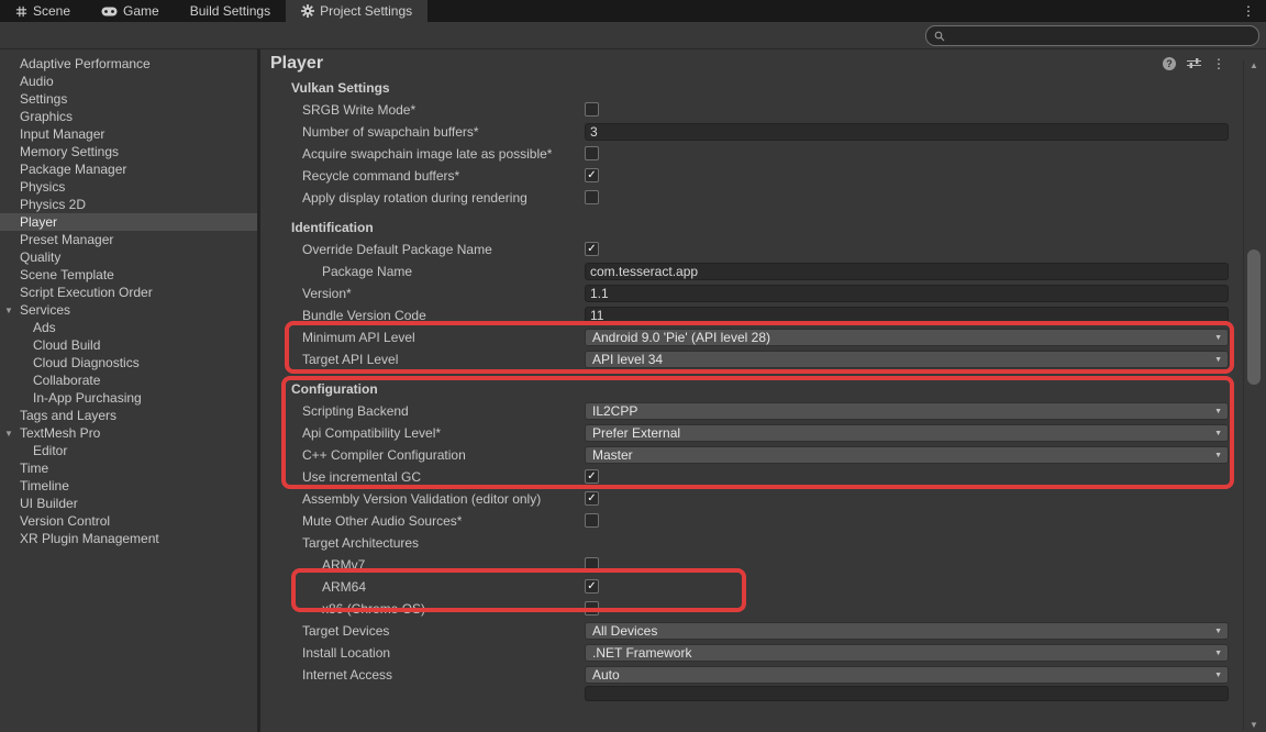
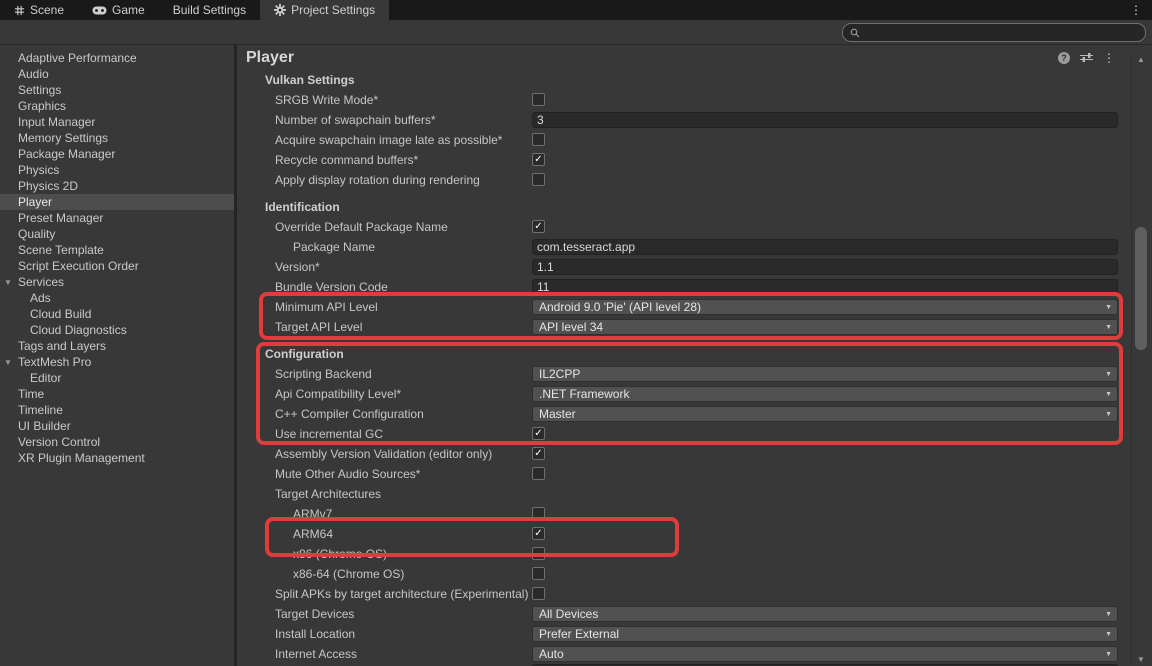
  Scene
  Game
  Build Settings
  Project Settings
  ⋮
  Adaptive Performance
  Audio
  Settings
  Graphics
  Input Manager
  Memory Settings
  Package Manager
  Physics
  Physics 2D
  Player
  Preset Manager
  Quality
  Scene Template
  Script Execution Order
  ▼
  Services
  Ads
  Cloud Build
  Cloud Diagnostics
- Collaborate
- In-App Purchasing
  Tags and Layers
  ▼
  TextMesh Pro
  Editor
  Time
  Timeline
  UI Builder
  Version Control
  XR Plugin Management
  Player
  ?
  ⋮
  Vulkan Settings
  SRGB Write Mode*
  Number of swapchain buffers*
  3
  Acquire swapchain image late as possible*
  Recycle command buffers*
  ✓
  Apply display rotation during rendering
  Identification
  Override Default Package Name
  ✓
  Package Name
  com.tesseract.app
  Version*
  1.1
  Bundle Version Code
  11
  Minimum API Level
  Android 9.0 'Pie' (API level 28)
  Target API Level
  API level 34
  Configuration
  Scripting Backend
  IL2CPP
  Api Compatibility Level*
- Prefer External
+ .NET Framework
  C++ Compiler Configuration
  Master
  Use incremental GC
  ✓
  Assembly Version Validation (editor only)
  ✓
  Mute Other Audio Sources*
  Target Architectures
  ARMv7
  ARM64
  ✓
  x86 (Chrome OS)
+ x86-64 (Chrome OS)
+ Split APKs by target architecture (Experimental)
  Target Devices
  All Devices
  Install Location
- .NET Framework
+ Prefer External
  Internet Access
  Auto
  ▲
  ▼
